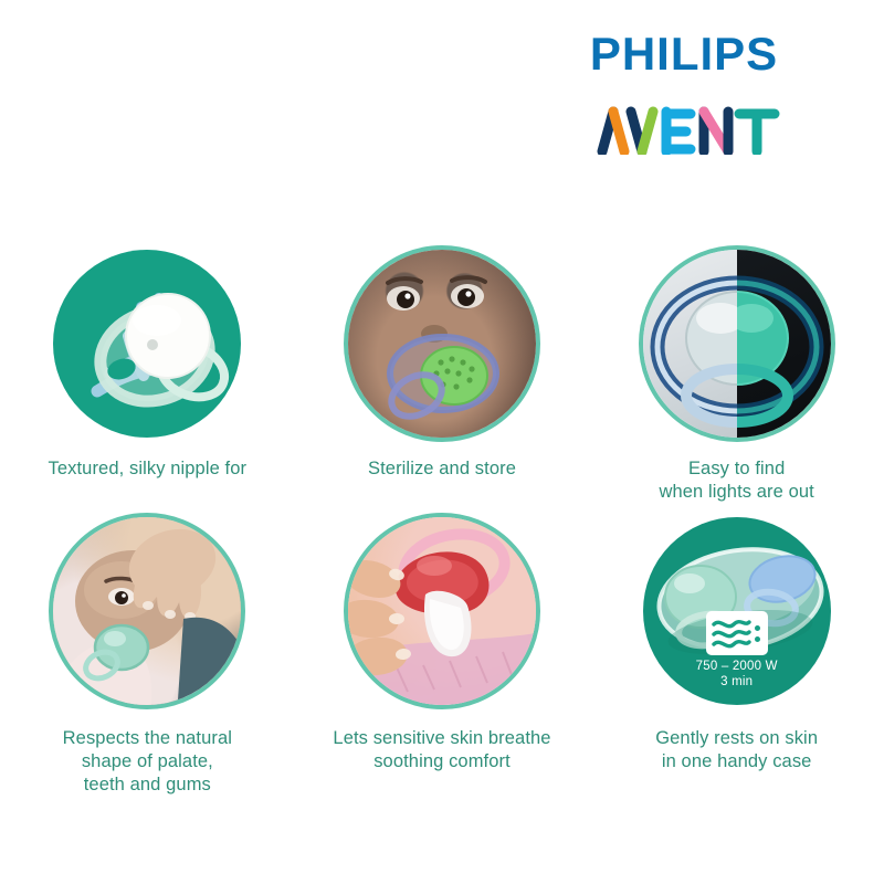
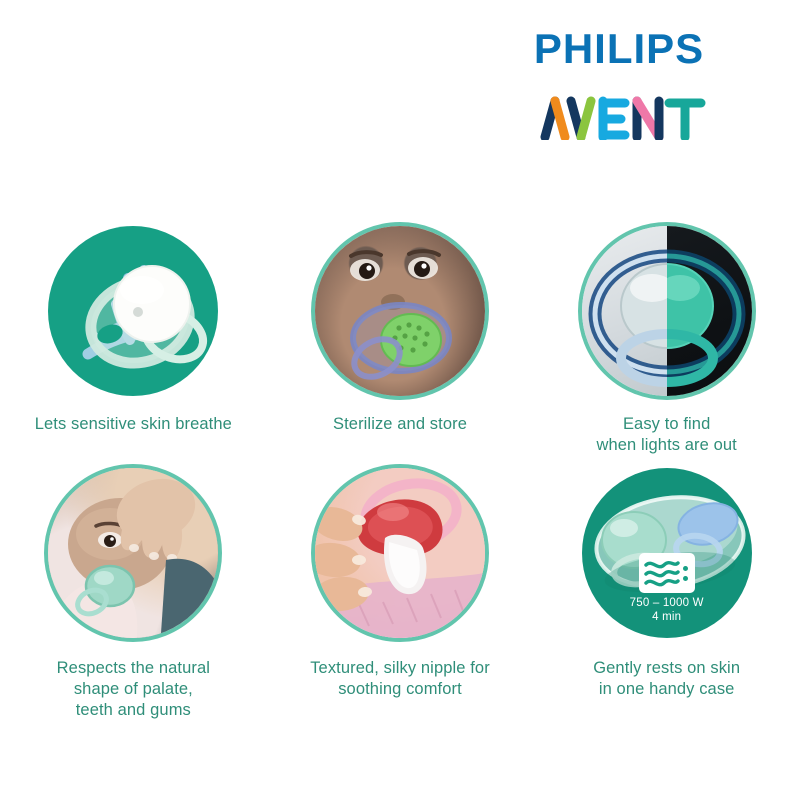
  PHILIPS
- Textured, silky nipple for
+ Lets sensitive skin breathe
  Sterilize and store
  Easy to find
  when lights are out
  Respects the natural
  shape of palate,
  teeth and gums
- Lets sensitive skin breathe
+ Textured, silky nipple for
  soothing comfort
- 750 – 2000 W
+ 750 – 1000 W
- 3 min
+ 4 min
  Gently rests on skin
  in one handy case
